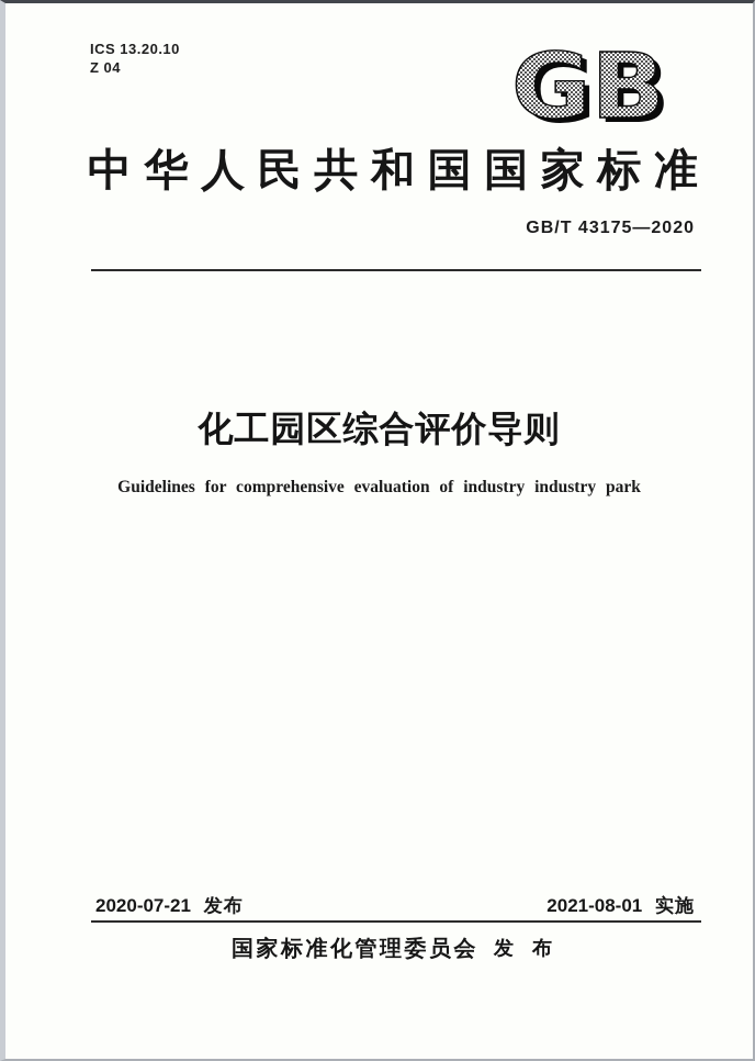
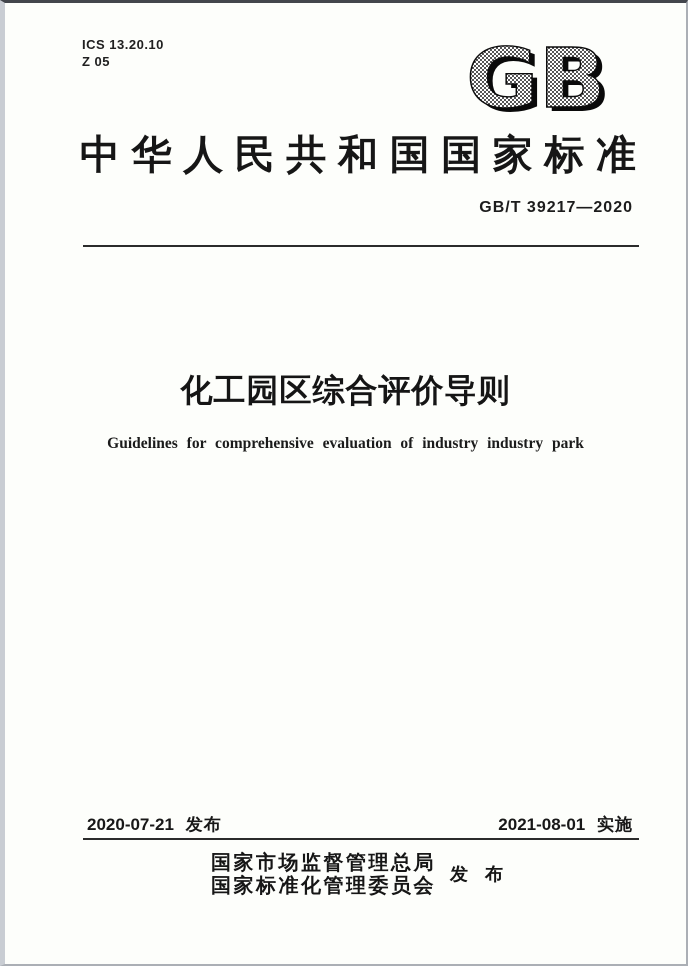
  ICS 13.20.10
- Z 04
+ Z 05
  GB
  中华人民共和国国家标准
- GB/T 43175—2020
+ GB/T 39217—2020
  化工园区综合评价导则
  Guidelines for comprehensive evaluation of industry industry park
  2020-07-21 发布
  2021-08-01 实施
+ 国家市场监督管理总局
  国家标准化管理委员会
  发 布
